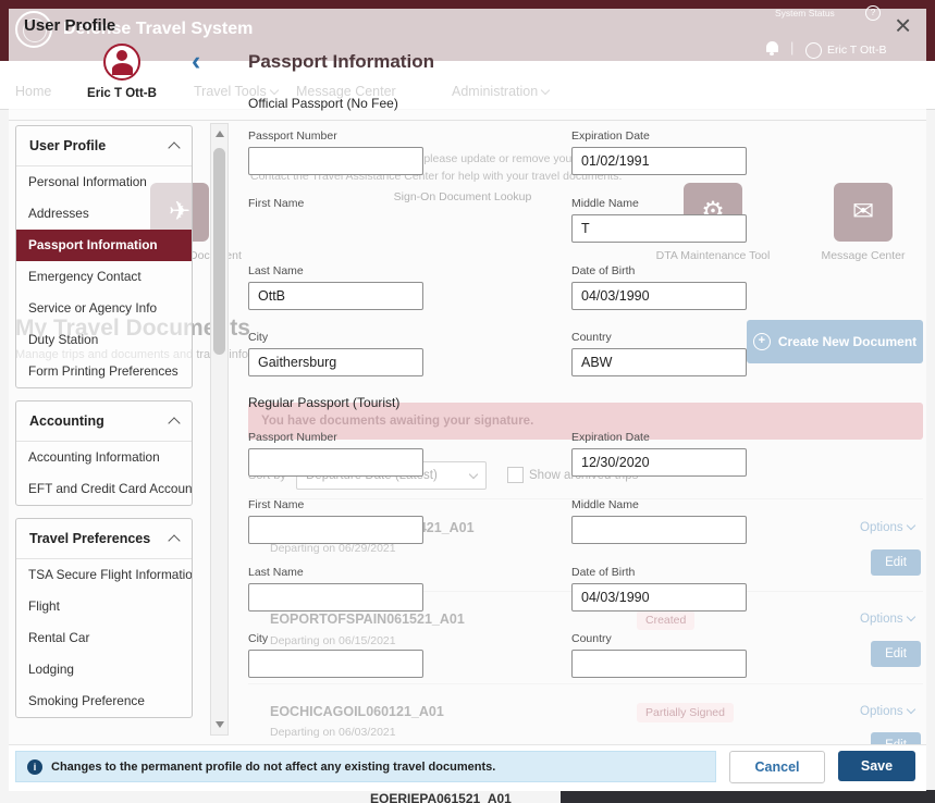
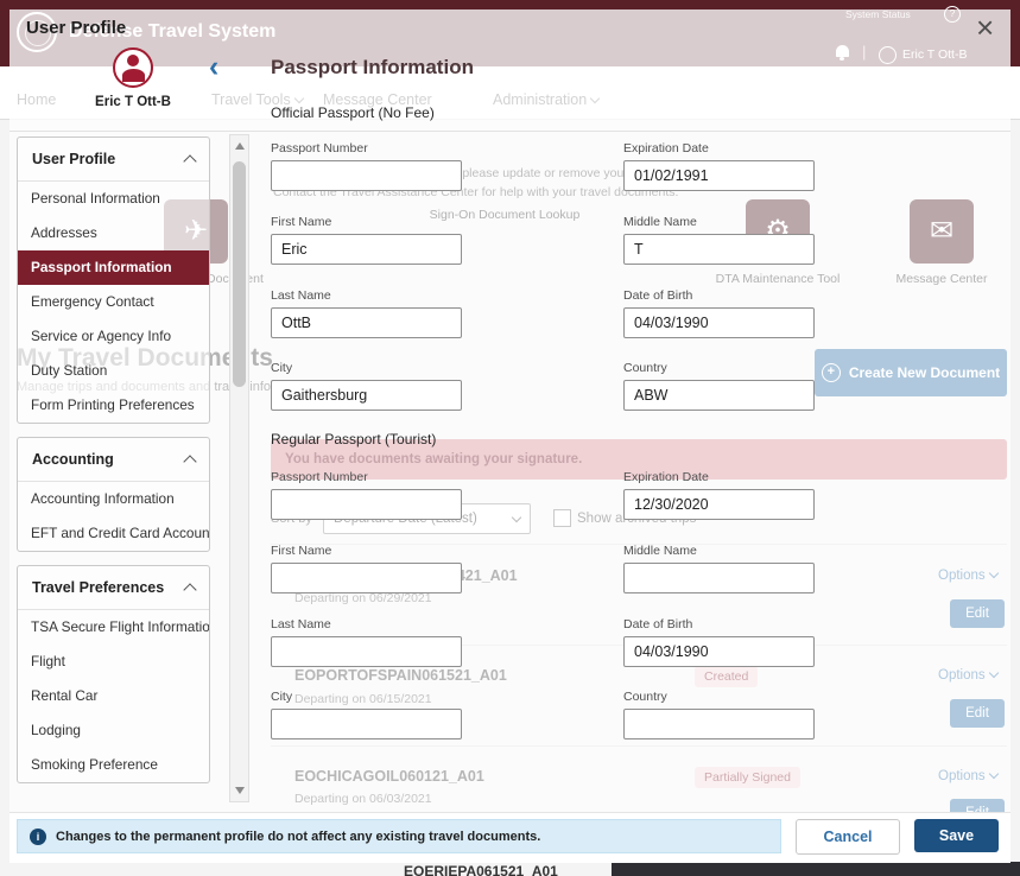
  Defense Travel System
  System Status
  ?
  |
  Eric T Ott-B
  Home
  Travel Tools
  Message Center
  Administration
  Contact the Travel Assistance Center for help with your travel documents.
  ✈
  Sign-On Document Lookup
  ⚙
  DTA Maintenance Tool
  ✉
  Message Center
  My Travel Documts
  Manage trips and documents and tra info
  +
  Create New Document
  You have documents awaiting your signature.
  Departing on 06/29/2021
  Options
  Edit
  EOPORTOFSPAIN061521_A01
  Departing on 06/15/2021
  Created
  Options
  Edit
  EOCHICAGOIL060121_A01
  Departing on 06/03/2021
  Partially Signed
  Options
  EOERIEPA061521_A01
  User Profile
  ×
  Eric T Ott-B
  ‹
  Passport Information
  Official Passport (No Fee)
  User Profile
  Personal Information
  Addresses
  Passport Information
  Emergency Contact
  Service or Agency Info
  Duty Station
  Form Printing Preferences
  Accounting
  Accounting Information
  EFT and Credit Card Accoun
  Travel Preferences
  TSA Secure Flight Informatio
  Flight
  Rental Car
  Lodging
  Smoking Preference
  Passport Number
  Expiration Date
  01/02/1991
  First Name
+ Eric
  Middle Name
  T
  Last Name
  OttB
  Date of Birth
  04/03/1990
  City
  Gaithersburg
  Country
  ABW
  Regular Passport (Tourist)
  Passport Number
  Expiration Date
  12/30/2020
  First Name
  Middle Name
  Last Name
  Date of Birth
  04/03/1990
  City
  Country
  i
  Changes to the permanent profile do not affect any existing travel documents.
  Cancel
  Save
